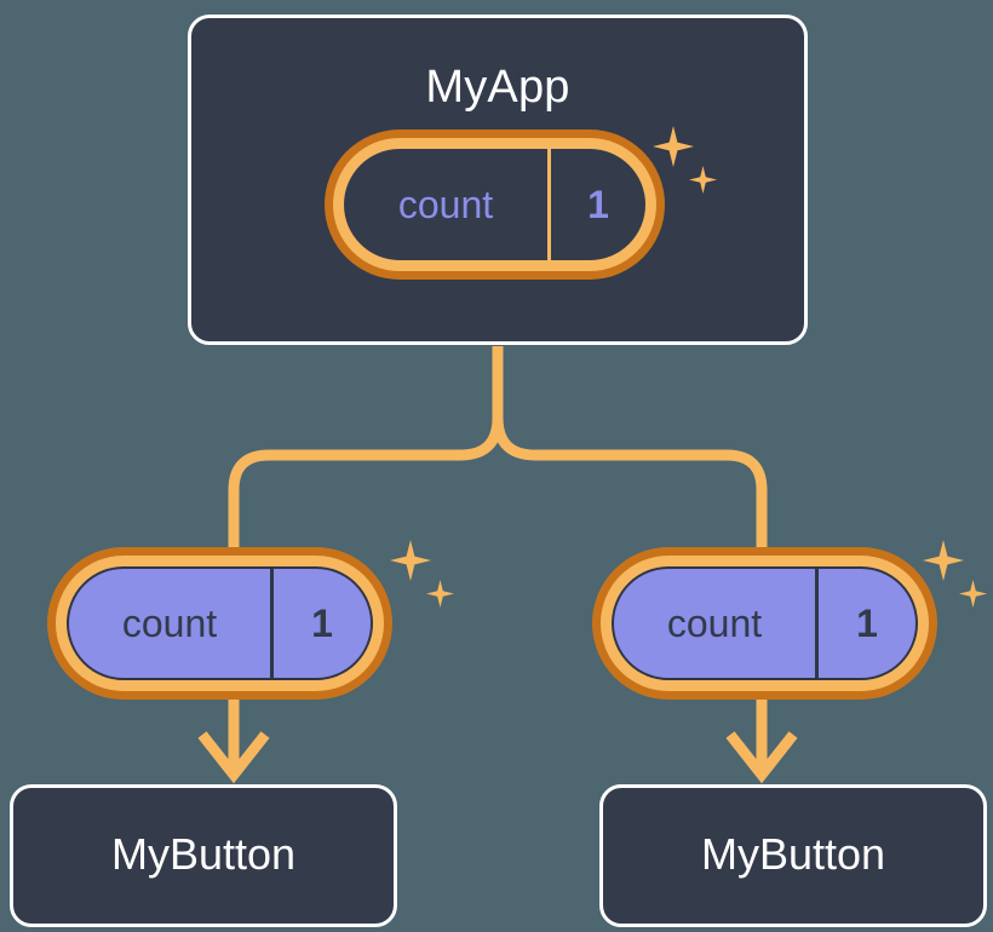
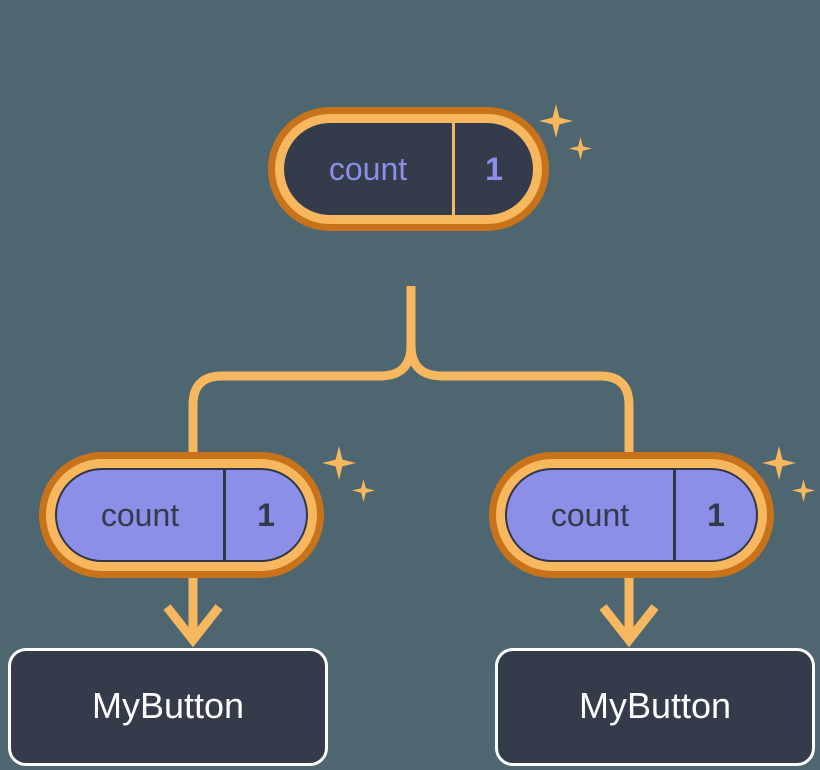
- MyApp
  count
  1
  count
  1
  count
  1
  MyButton
  MyButton
